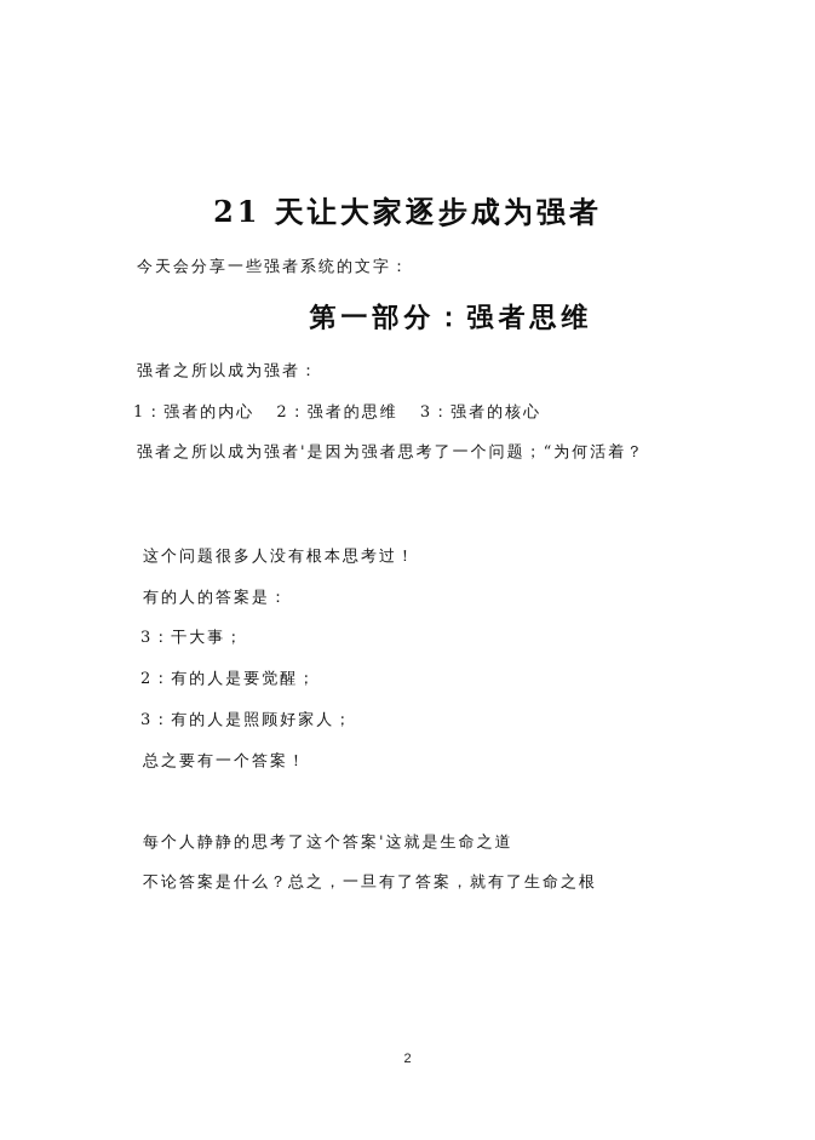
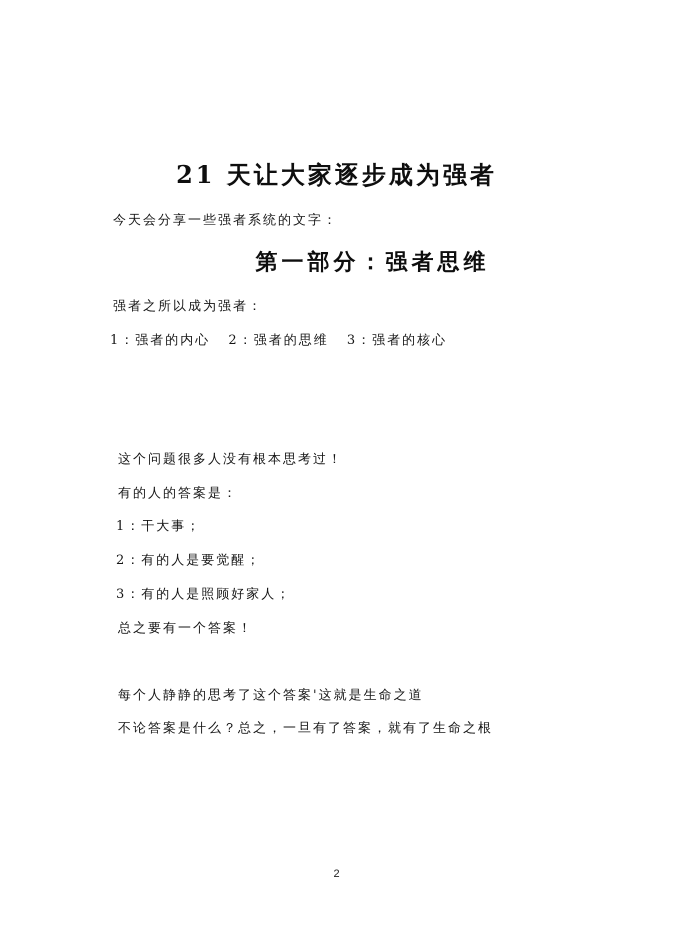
  21 天让大家逐步成为强者
  今天会分享一些强者系统的文字：
  第一部分：强者思维
  强者之所以成为强者：
  1：强者的内心 2：强者的思维 3：强者的核心
- 强者之所以成为强者'是因为强者思考了一个问题；“为何活着？
  这个问题很多人没有根本思考过！
  有的人的答案是：
- 3：干大事；
+ 1：干大事；
  2：有的人是要觉醒；
  3：有的人是照顾好家人；
  总之要有一个答案！
  每个人静静的思考了这个答案'这就是生命之道
  不论答案是什么？总之，一旦有了答案，就有了生命之根
  2
